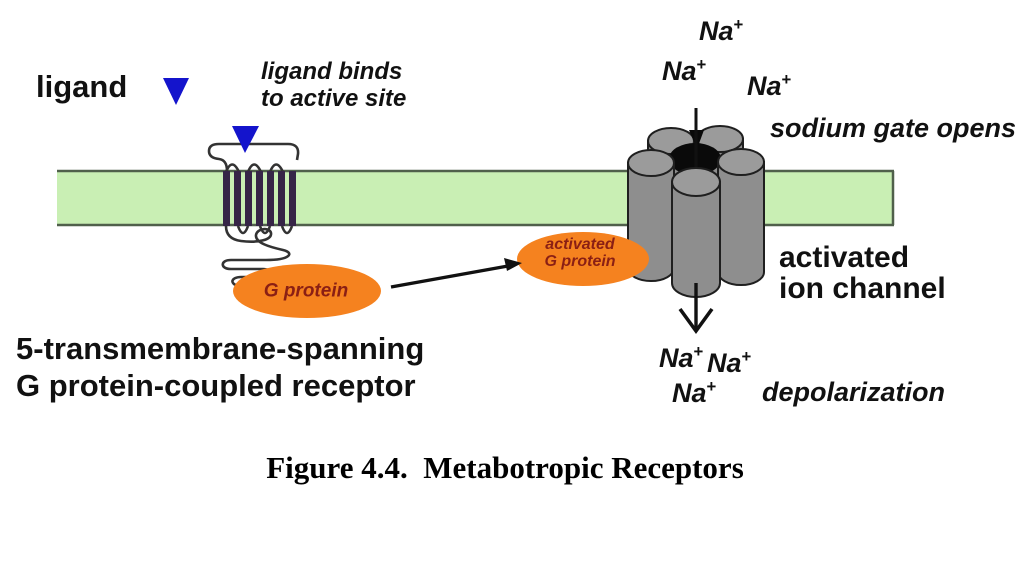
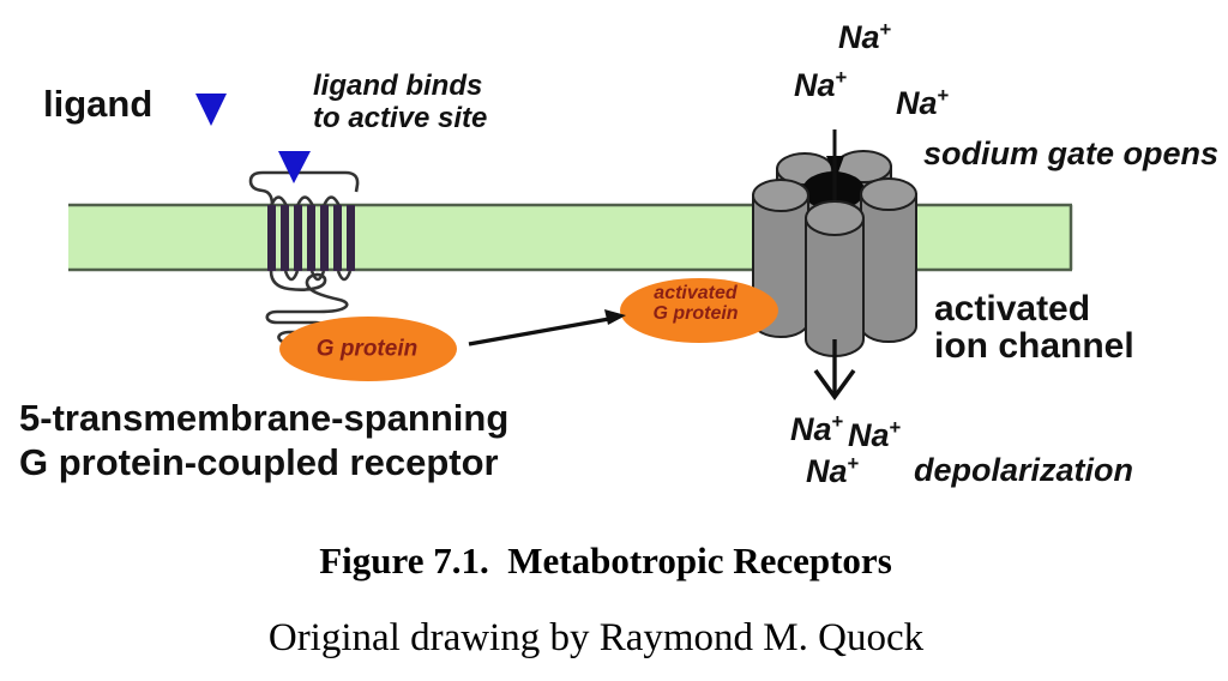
  ligand
  ligand binds
  to active site
  Na+
  Na+
  Na+
  sodium gate opens
  activated
  ion channel
  Na+
  Na+
  Na+
  depolarization
  5-transmembrane-spanning
  G protein-coupled receptor
  G protein
  activated
  G protein
- Figure 4.4. Metabotropic Receptors
+ Figure 7.1. Metabotropic Receptors
+ Original drawing by Raymond M. Quock
